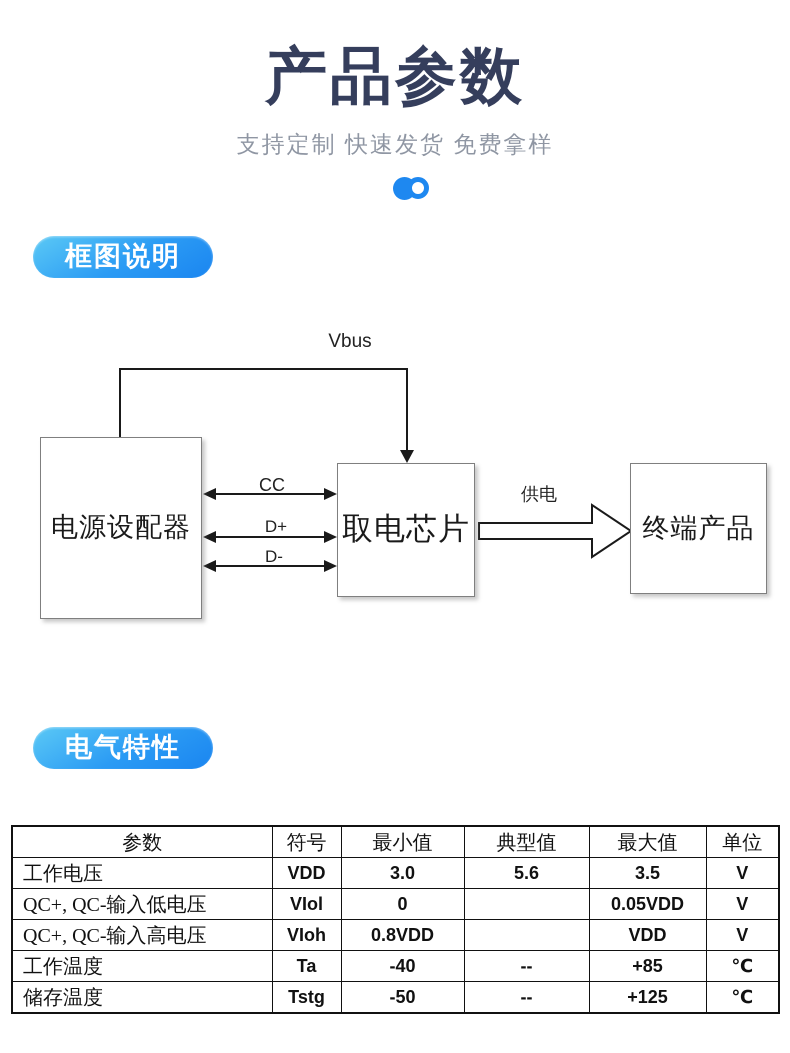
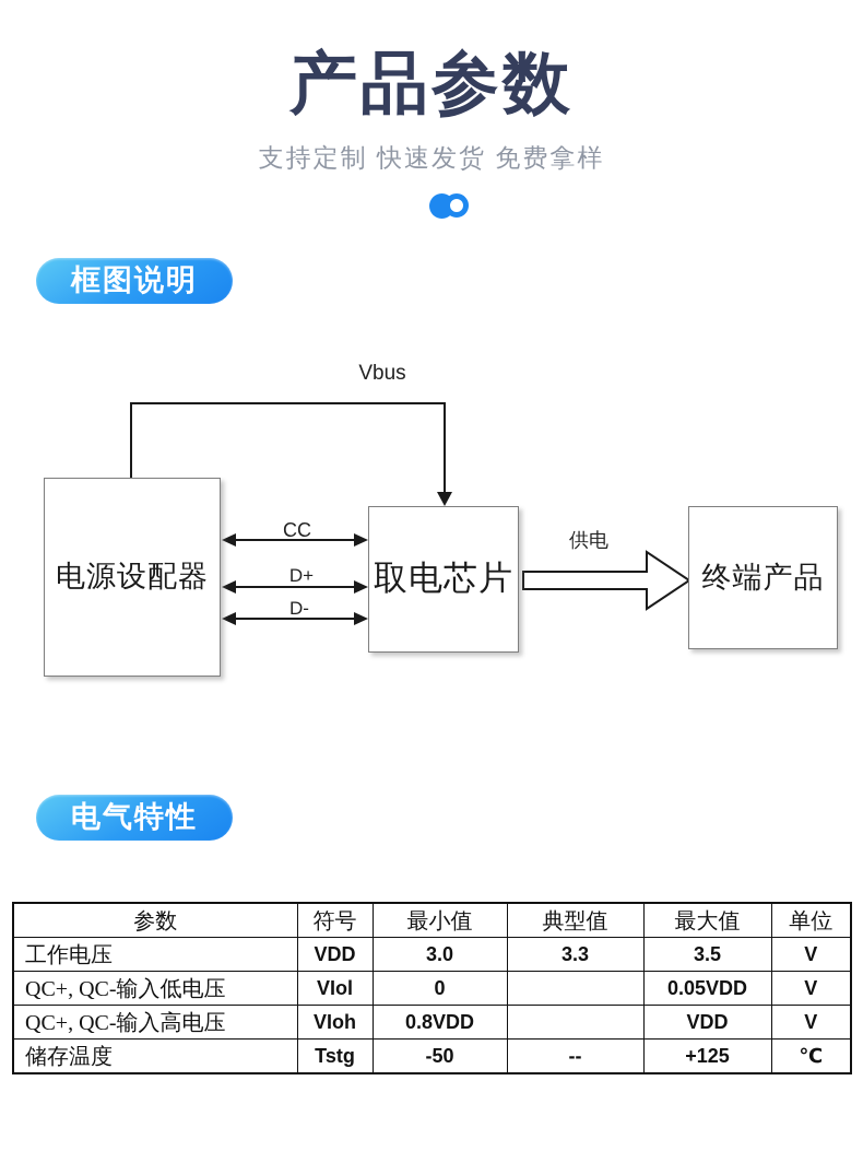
  产品参数
  支持定制 快速发货 免费拿样
  框图说明
  电源设配器
  取电芯片
  终端产品
  Vbus
  CC
  D+
  D-
  供电
  电气特性
  参数	符号	最小值	典型值	最大值	单位
- 工作电压	VDD	3.0	5.6	3.5	V
+ 工作电压	VDD	3.0	3.3	3.5	V
  QC+, QC-输入低电压	VIol	0		0.05VDD	V
  QC+, QC-输入高电压	VIoh	0.8VDD		VDD	V
- 工作温度	Ta	-40	--	+85	℃
  储存温度	Tstg	-50	--	+125	℃
